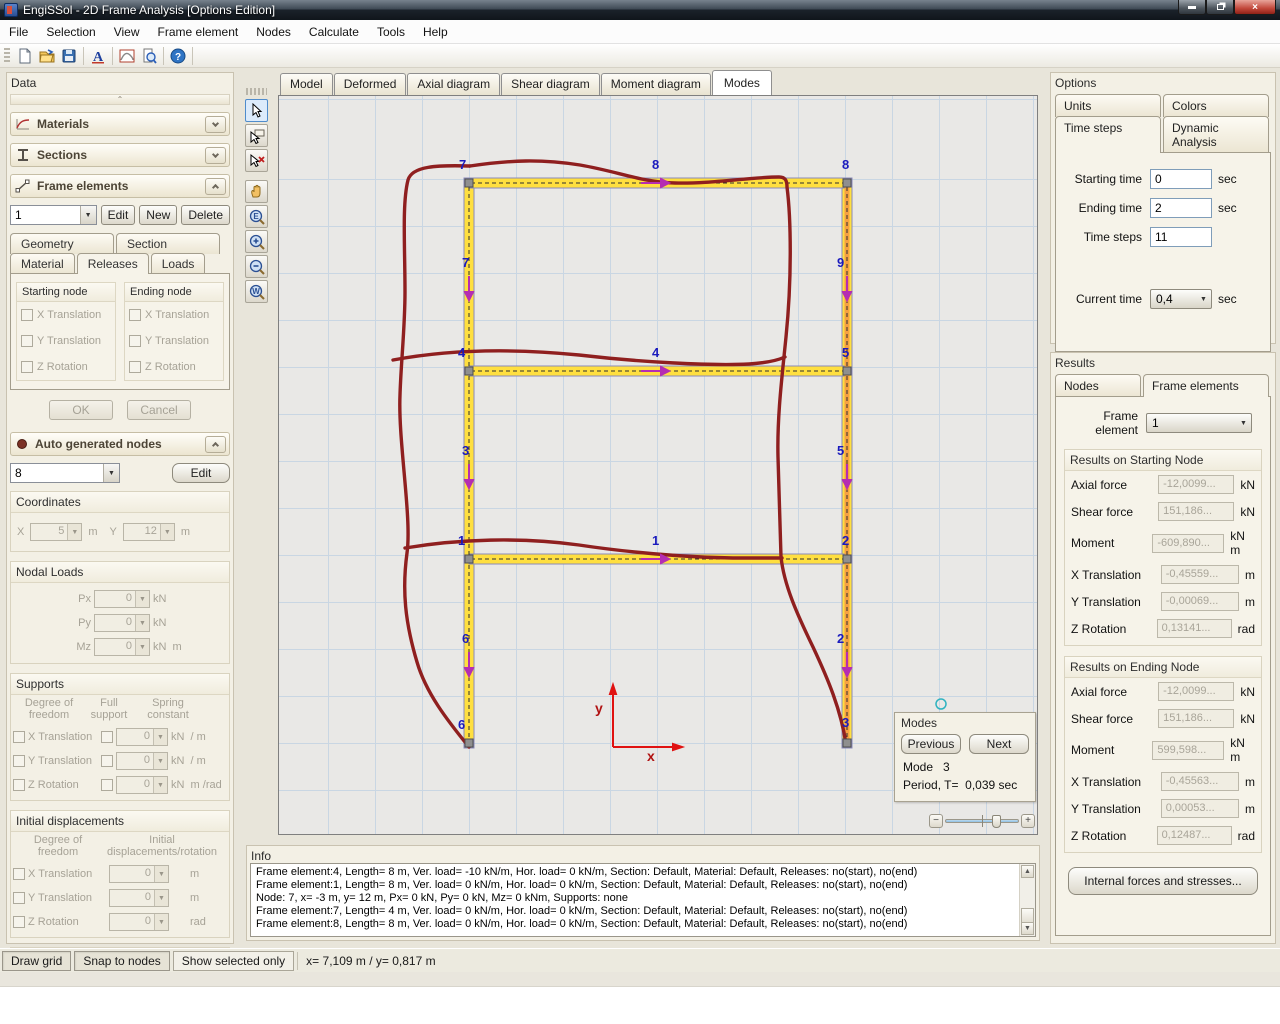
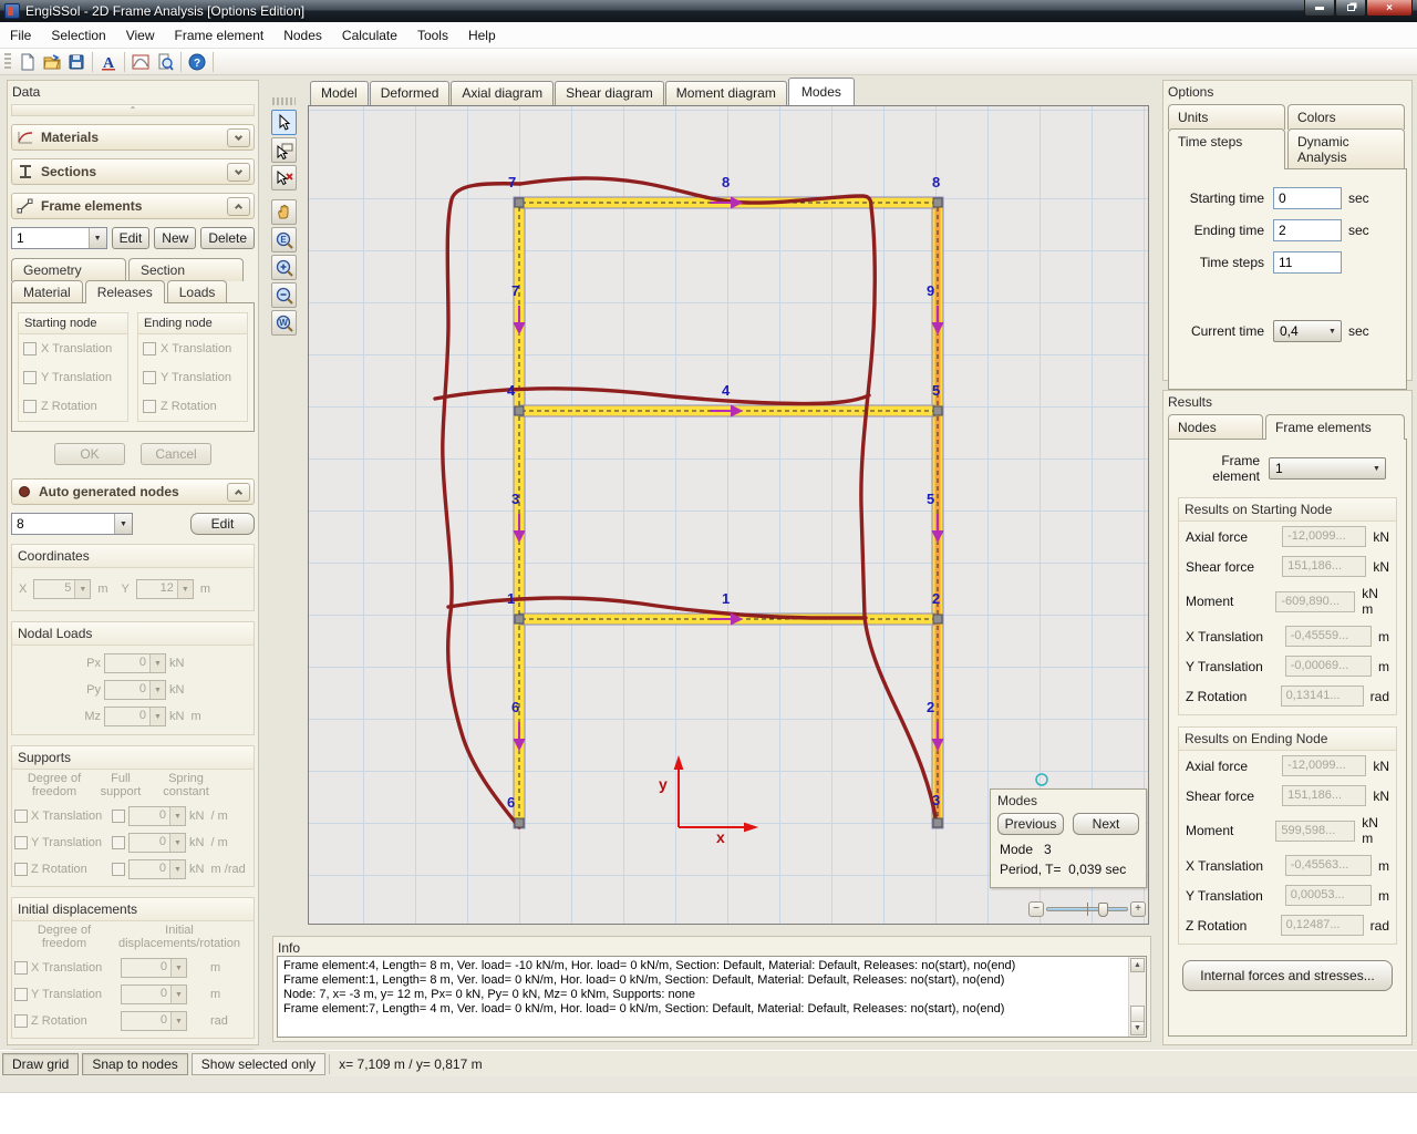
  EngiSSol - 2D Frame Analysis [Options Edition]
  ×
  File
  Selection
  View
  Frame element
  Nodes
  Calculate
  Tools
  Help
  A
  ?
  Data
  ⌃
  Materials
  Sections
  Frame elements
  1
  Edit
  New
  Delete
  Geometry
  Section
  Material
  Releases
  Loads
  Starting node
  X Translation
  Y Translation
  Z Rotation
  Ending node
  X Translation
  Y Translation
  Z Rotation
  OK
  Cancel
  Auto generated nodes
  8
  Edit
  Coordinates
  X
  5
  m
  Y
  12
  m
  Nodal Loads
  Px
  0
  kN
  Py
  0
  kN
  Mz
  0
  kN m
  Supports
  Degree of freedom
  Full support
  Spring constant
  X Translation
  0
  kN / m
  Y Translation
  0
  kN / m
  Z Rotation
  0
  kN m /rad
  Initial displacements
  Degree of freedom
  Initial displacements/rotation
  X Translation
  0
  m
  Y Translation
  0
  m
  Z Rotation
  0
  rad
  E
  W
  Model
  Deformed
  Axial diagram
  Shear diagram
  Moment diagram
  Modes
  7
  8
  4
  5
  1
  2
  6
  3
  8
  4
  1
  7
  9
  3
  5
  6
  2
  y
  x
  Modes
  Previous
  Next
  Mode 3
  Period, T= 0,039 sec
  −
  +
  Info
  Frame element:4, Length= 8 m, Ver. load= -10 kN/m, Hor. load= 0 kN/m, Section: Default, Material: Default, Releases: no(start), no(end)
  Frame element:1, Length= 8 m, Ver. load= 0 kN/m, Hor. load= 0 kN/m, Section: Default, Material: Default, Releases: no(start), no(end)
  Node: 7, x= -3 m, y= 12 m, Px= 0 kN, Py= 0 kN, Mz= 0 kNm, Supports: none
  Frame element:7, Length= 4 m, Ver. load= 0 kN/m, Hor. load= 0 kN/m, Section: Default, Material: Default, Releases: no(start), no(end)
- Frame element:8, Length= 8 m, Ver. load= 0 kN/m, Hor. load= 0 kN/m, Section: Default, Material: Default, Releases: no(start), no(end)
  Options
  Units
  Colors
  Time steps
  Dynamic Analysis
  Starting time
  0
  sec
  Ending time
  2
  sec
  Time steps
  11
  Current time
  0,4
  sec
  Results
  Nodes
  Frame elements
  Frame element
  1
  Results on Starting Node
  Axial force
  -12,0099...
  kN
  Shear force
  151,186...
  kN
  Moment
  -609,890...
  kN m
  X Translation
  -0,45559...
  m
  Y Translation
  -0,00069...
  m
  Z Rotation
  0,13141...
  rad
  Results on Ending Node
  Axial force
  -12,0099...
  kN
  Shear force
  151,186...
  kN
  Moment
  599,598...
  kN m
  X Translation
  -0,45563...
  m
  Y Translation
  0,00053...
  m
  Z Rotation
  0,12487...
  rad
  Internal forces and stresses...
  Draw grid
  Snap to nodes
  Show selected only
  x= 7,109 m / y= 0,817 m
